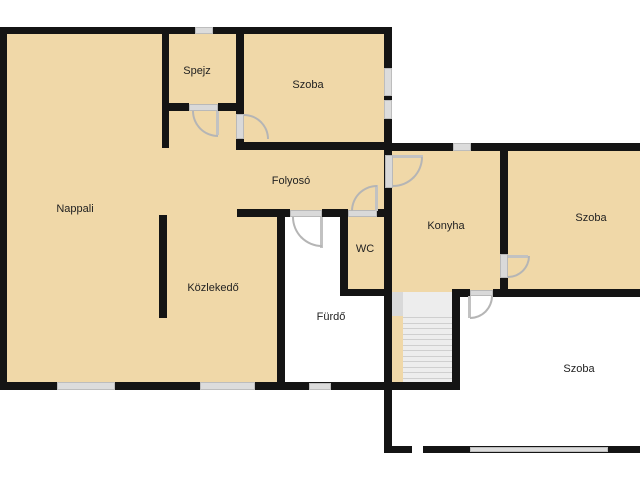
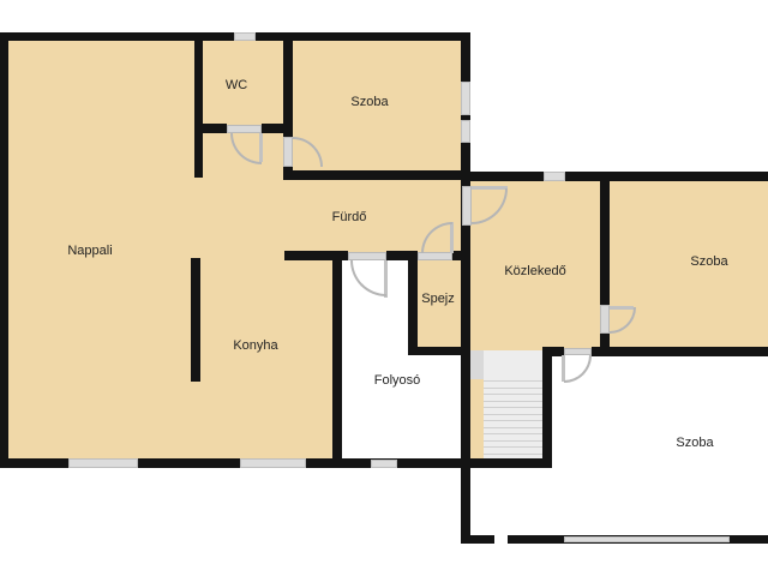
  Nappali
- Spejz
+ WC
  Szoba
- Folyosó
+ Fürdő
- Közlekedő
+ Konyha
- WC
+ Spejz
- Fürdő
+ Folyosó
- Konyha
+ Közlekedő
  Szoba
  Szoba
